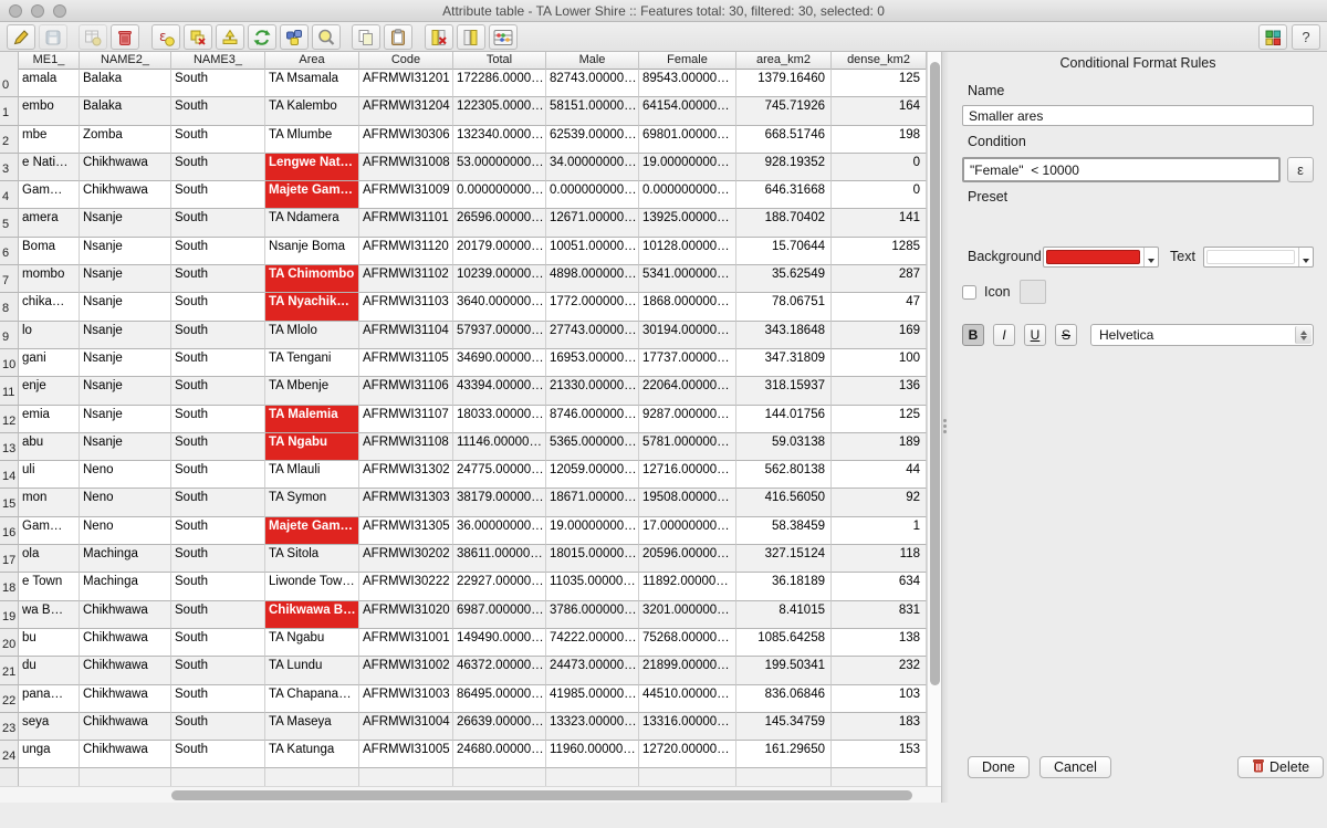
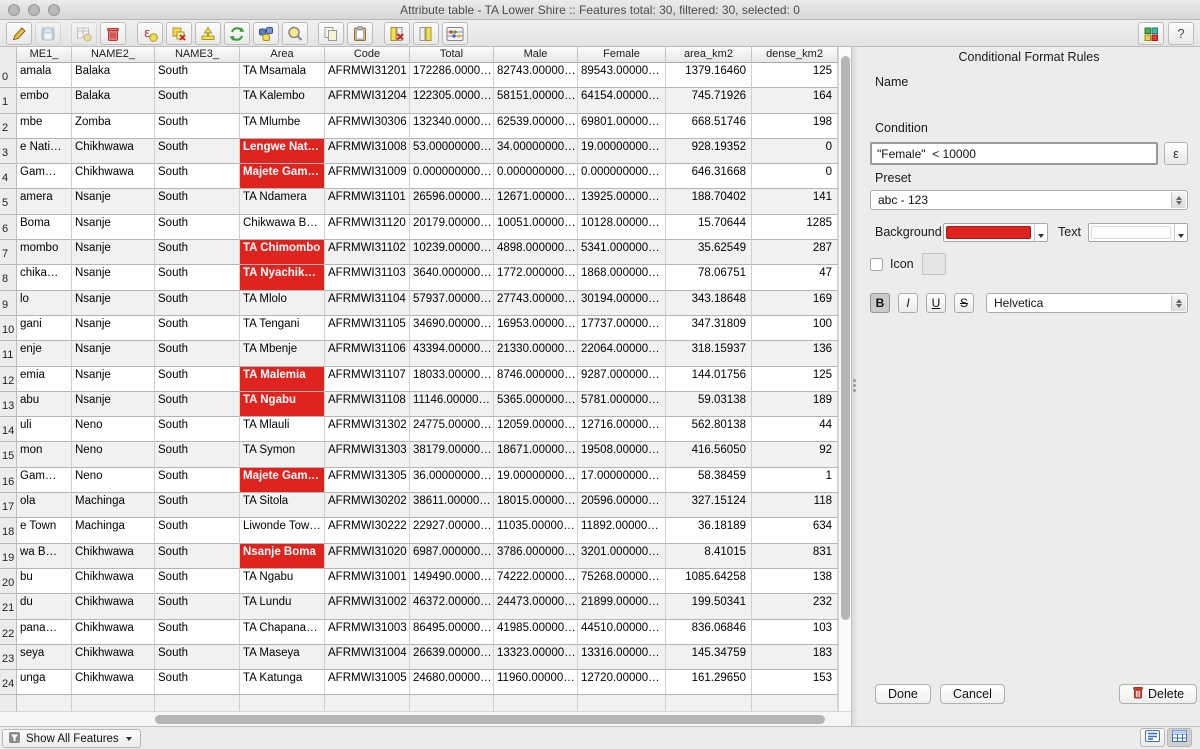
  Attribute table - TA Lower Shire :: Features total: 30, filtered: 30, selected: 0
  ε
  ?
  ME1_
  NAME2_
  NAME3_
  Area
  Code
  Total
  Male
  Female
  area_km2
  dense_km2
  0
  amala
  Balaka
  South
  TA Msamala
  AFRMWI31201
  172286.0000…
  82743.00000…
  89543.00000…
  1379.16460
  125
  1
  embo
  Balaka
  South
  TA Kalembo
  AFRMWI31204
  122305.0000…
  58151.00000…
  64154.00000…
  745.71926
  164
  2
  mbe
  Zomba
  South
  TA Mlumbe
  AFRMWI30306
  132340.0000…
  62539.00000…
  69801.00000…
  668.51746
  198
  3
  e Nati…
  Chikhwawa
  South
  Lengwe Nat…
  AFRMWI31008
  53.00000000…
  34.00000000…
  19.00000000…
  928.19352
  0
  4
  Gam…
  Chikhwawa
  South
  Majete Gam…
  AFRMWI31009
  0.000000000…
  0.000000000…
  0.000000000…
  646.31668
  0
  5
  amera
  Nsanje
  South
  TA Ndamera
  AFRMWI31101
  26596.00000…
  12671.00000…
  13925.00000…
  188.70402
  141
  6
  Boma
  Nsanje
  South
- Nsanje Boma
+ Chikwawa B…
  AFRMWI31120
  20179.00000…
  10051.00000…
  10128.00000…
  15.70644
  1285
  7
  mombo
  Nsanje
  South
  TA Chimombo
  AFRMWI31102
  10239.00000…
  4898.000000…
  5341.000000…
  35.62549
  287
  8
  chika…
  Nsanje
  South
  TA Nyachik…
  AFRMWI31103
  3640.000000…
  1772.000000…
  1868.000000…
  78.06751
  47
  9
  lo
  Nsanje
  South
  TA Mlolo
  AFRMWI31104
  57937.00000…
  27743.00000…
  30194.00000…
  343.18648
  169
  10
  gani
  Nsanje
  South
  TA Tengani
  AFRMWI31105
  34690.00000…
  16953.00000…
  17737.00000…
  347.31809
  100
  11
  enje
  Nsanje
  South
  TA Mbenje
  AFRMWI31106
  43394.00000…
  21330.00000…
  22064.00000…
  318.15937
  136
  12
  emia
  Nsanje
  South
  TA Malemia
  AFRMWI31107
  18033.00000…
  8746.000000…
  9287.000000…
  144.01756
  125
  13
  abu
  Nsanje
  South
  TA Ngabu
  AFRMWI31108
  11146.00000…
  5365.000000…
  5781.000000…
  59.03138
  189
  14
  uli
  Neno
  South
  TA Mlauli
  AFRMWI31302
  24775.00000…
  12059.00000…
  12716.00000…
  562.80138
  44
  15
  mon
  Neno
  South
  TA Symon
  AFRMWI31303
  38179.00000…
  18671.00000…
  19508.00000…
  416.56050
  92
  16
  Gam…
  Neno
  South
  Majete Gam…
  AFRMWI31305
  36.00000000…
  19.00000000…
  17.00000000…
  58.38459
  1
  17
  ola
  Machinga
  South
  TA Sitola
  AFRMWI30202
  38611.00000…
  18015.00000…
  20596.00000…
  327.15124
  118
  18
  e Town
  Machinga
  South
  Liwonde Tow…
  AFRMWI30222
  22927.00000…
  11035.00000…
  11892.00000…
  36.18189
  634
  19
  wa B…
  Chikhwawa
  South
- Chikwawa B…
+ Nsanje Boma
  AFRMWI31020
  6987.000000…
  3786.000000…
  3201.000000…
  8.41015
  831
  20
  bu
  Chikhwawa
  South
  TA Ngabu
  AFRMWI31001
  149490.0000…
  74222.00000…
  75268.00000…
  1085.64258
  138
  21
  du
  Chikhwawa
  South
  TA Lundu
  AFRMWI31002
  46372.00000…
  24473.00000…
  21899.00000…
  199.50341
  232
  22
  pana…
  Chikhwawa
  South
  TA Chapana…
  AFRMWI31003
  86495.00000…
  41985.00000…
  44510.00000…
  836.06846
  103
  23
  seya
  Chikhwawa
  South
  TA Maseya
  AFRMWI31004
  26639.00000…
  13323.00000…
  13316.00000…
  145.34759
  183
  24
  unga
  Chikhwawa
  South
  TA Katunga
  AFRMWI31005
  24680.00000…
  11960.00000…
  12720.00000…
  161.29650
  153
  Conditional Format Rules
  Name
- Smaller ares
  Condition
  "Female" < 10000
  ε
  Preset
+ abc - 123
  Background
  Text
  Icon
  B
  I
  U
  S
  Helvetica
  Done
  Cancel
  Delete
+ Show All Features
